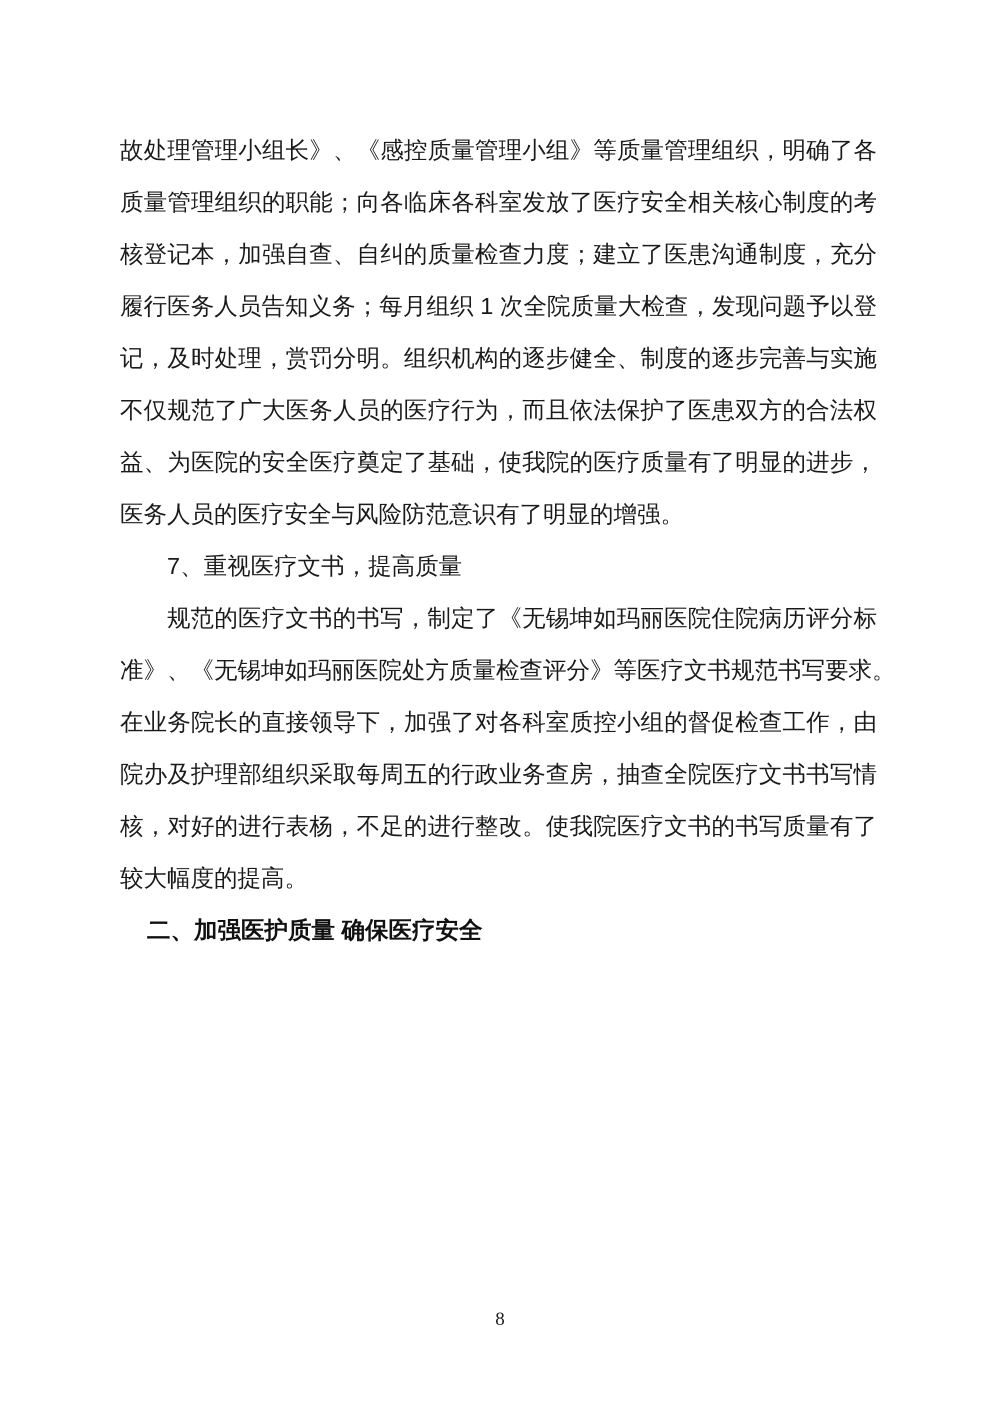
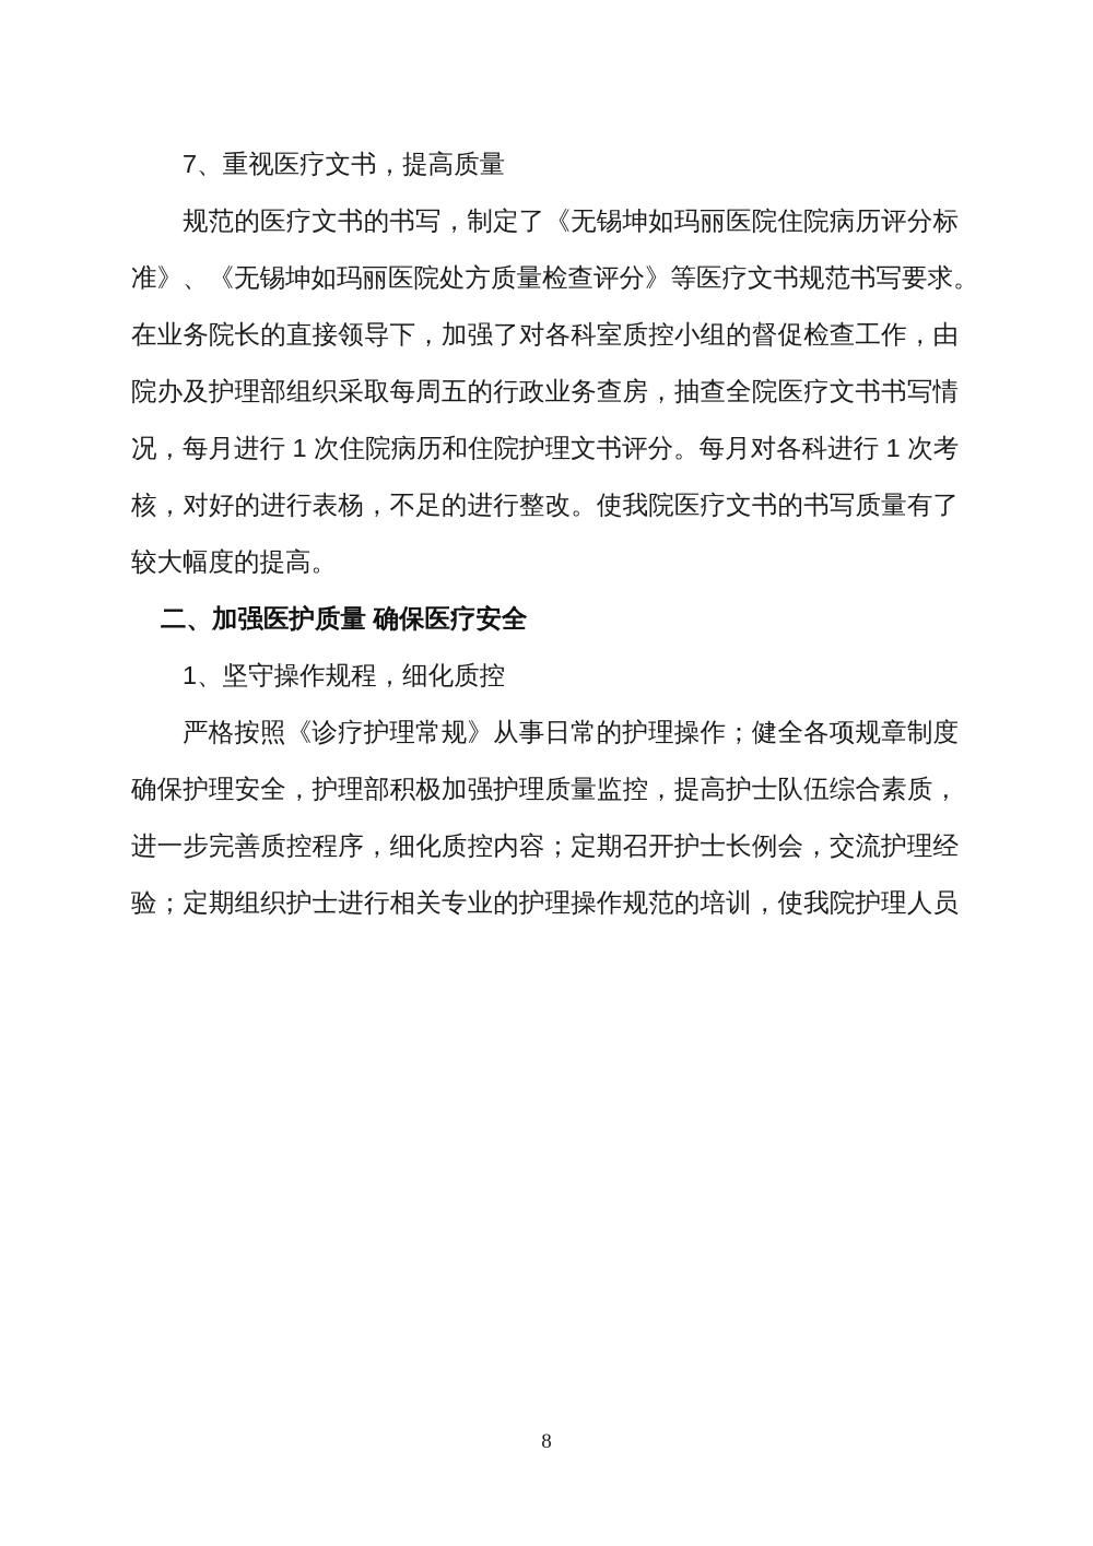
- 故处理管理小组长》、《感控质量管理小组》等质量管理组织，明确了各
- 质量管理组织的职能；向各临床各科室发放了医疗安全相关核心制度的考
- 核登记本，加强自查、自纠的质量检查力度；建立了医患沟通制度，充分
- 履行医务人员告知义务；每月组织 1 次全院质量大检查，发现问题予以登
- 记，及时处理，赏罚分明。组织机构的逐步健全、制度的逐步完善与实施
- 不仅规范了广大医务人员的医疗行为，而且依法保护了医患双方的合法权
- 益、为医院的安全医疗奠定了基础，使我院的医疗质量有了明显的进步，
- 医务人员的医疗安全与风险防范意识有了明显的增强。
  7、重视医疗文书，提高质量
  规范的医疗文书的书写，制定了《无锡坤如玛丽医院住院病历评分标
  准》、《无锡坤如玛丽医院处方质量检查评分》等医疗文书规范书写要求。
  在业务院长的直接领导下，加强了对各科室质控小组的督促检查工作，由
  院办及护理部组织采取每周五的行政业务查房，抽查全院医疗文书书写情
+ 况，每月进行 1 次住院病历和住院护理文书评分。每月对各科进行 1 次考
  核，对好的进行表杨，不足的进行整改。使我院医疗文书的书写质量有了
  较大幅度的提高。
  二、加强医护质量 确保医疗安全
+ 1、坚守操作规程，细化质控
+ 严格按照《诊疗护理常规》从事日常的护理操作；健全各项规章制度
+ 确保护理安全，护理部积极加强护理质量监控，提高护士队伍综合素质，
+ 进一步完善质控程序，细化质控内容；定期召开护士长例会，交流护理经
+ 验；定期组织护士进行相关专业的护理操作规范的培训，使我院护理人员
  8
